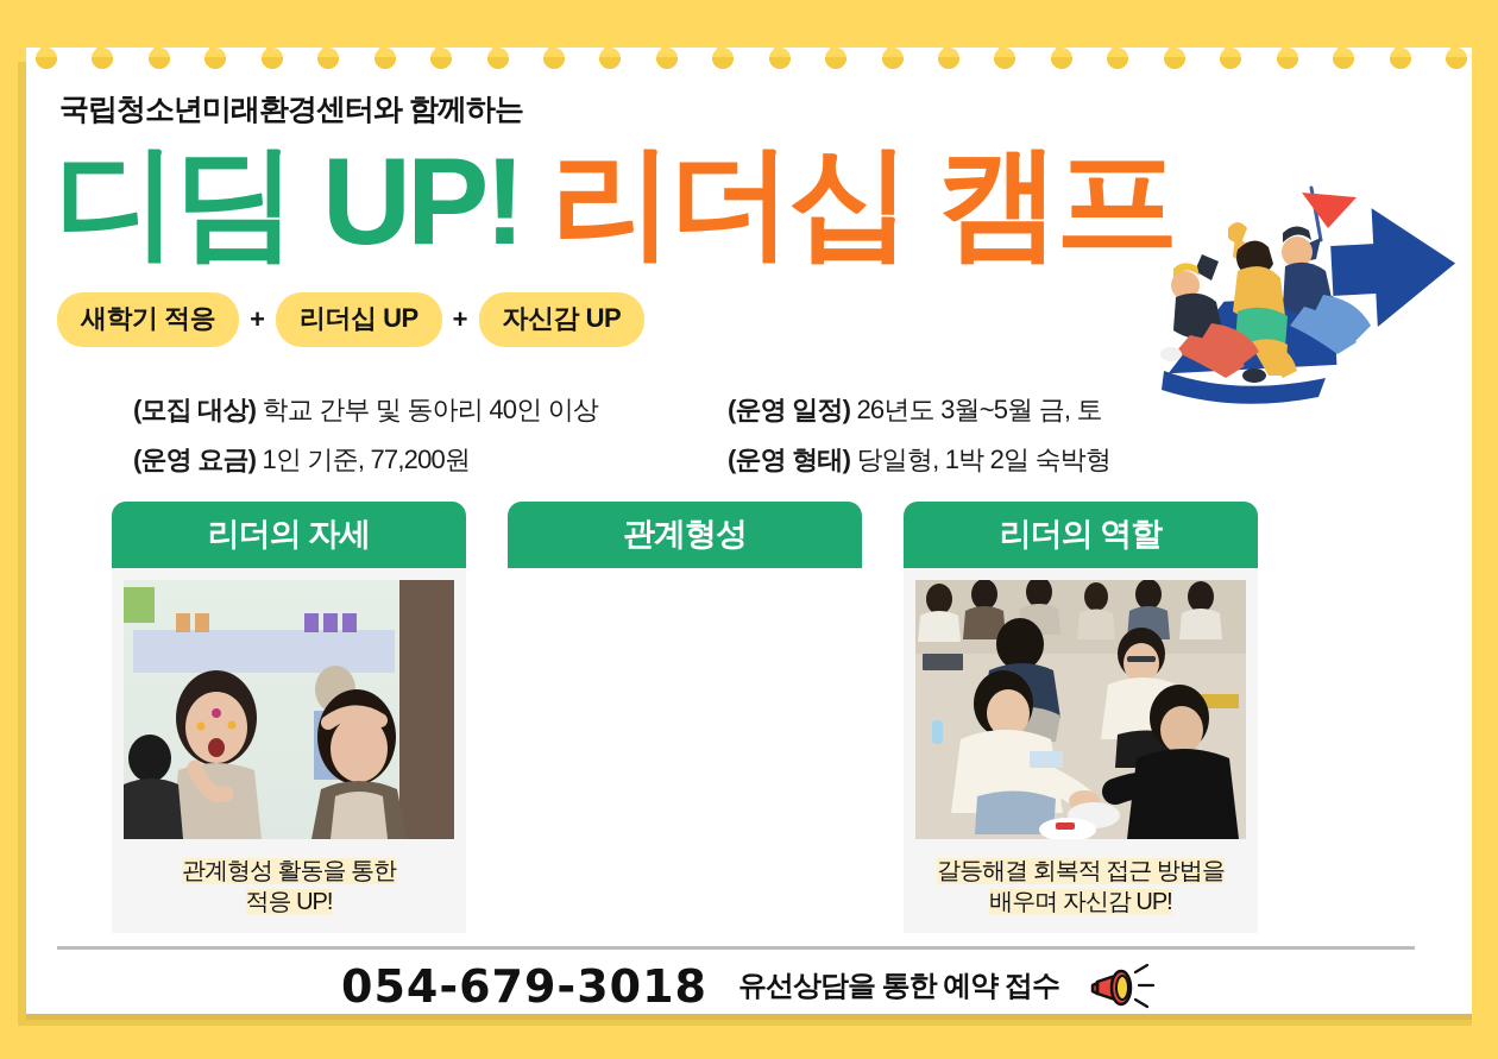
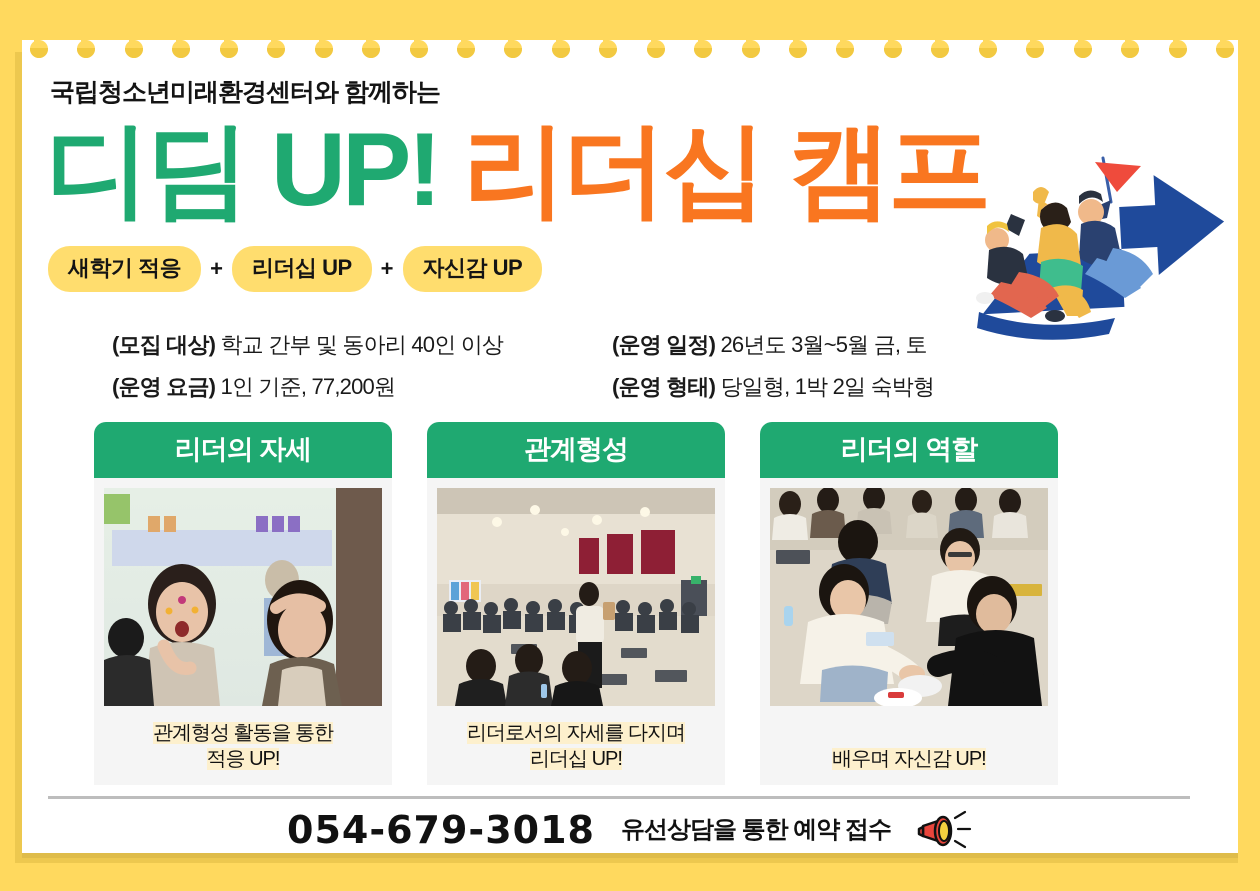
  국립청소년미래환경센터와 함께하는
  디딤 UP! 리더십 캠프
  새학기 적응
  +
  리더십 UP
  +
  자신감 UP
  (모집 대상) 학교 간부 및 동아리 40인 이상
  (운영 일정) 26년도 3월~5월 금, 토
  (운영 요금) 1인 기준, 77,200원
  (운영 형태) 당일형, 1박 2일 숙박형
  리더의 자세
  관계형성 활동을 통한
  적응 UP!
  관계형성
+ 리더로서의 자세를 다지며
+ 리더십 UP!
  리더의 역할
- 갈등해결 회복적 접근 방법을
  배우며 자신감 UP!
  054-679-3018
  유선상담을 통한 예약 접수
